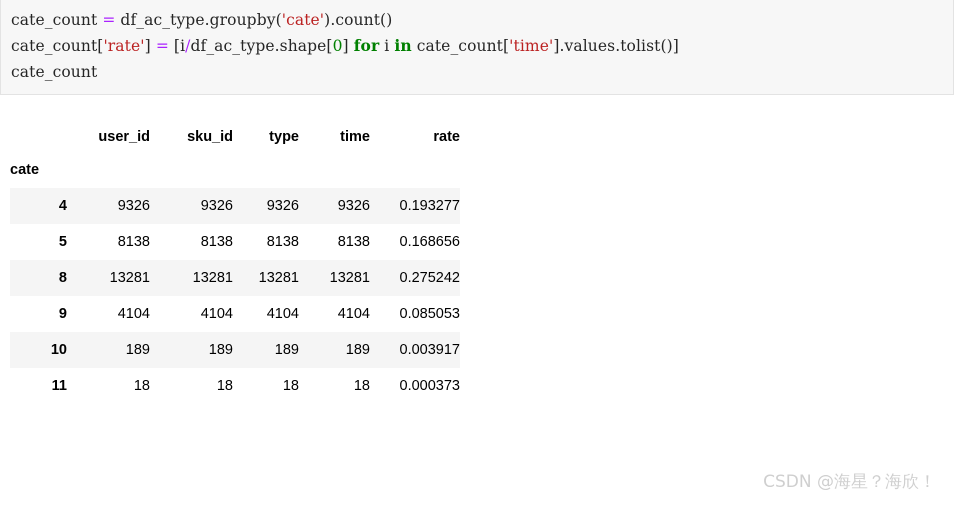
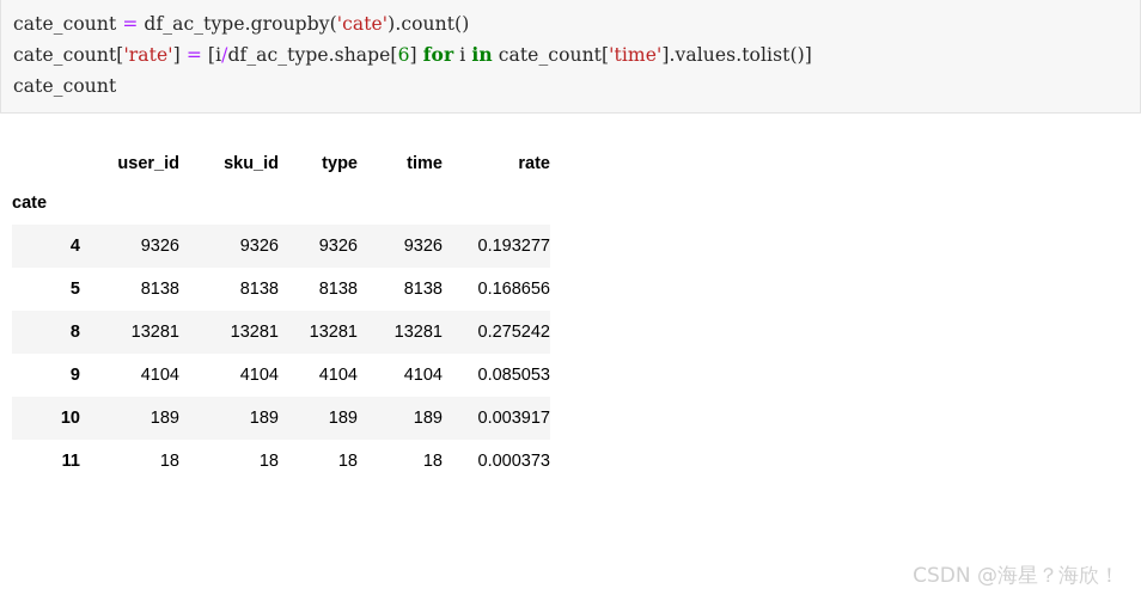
  cate_count = df_ac_type.groupby('cate').count()
- cate_count['rate'] = [i/df_ac_type.shape[0] for i in cate_count['time'].values.tolist()]
+ cate_count['rate'] = [i/df_ac_type.shape[6] for i in cate_count['time'].values.tolist()]
  cate_count
  	user_id	sku_id	type	time	rate
  cate
  4	9326	9326	9326	9326	0.193277
  5	8138	8138	8138	8138	0.168656
  8	13281	13281	13281	13281	0.275242
  9	4104	4104	4104	4104	0.085053
  10	189	189	189	189	0.003917
  11	18	18	18	18	0.000373
  CSDN @海星？海欣！
